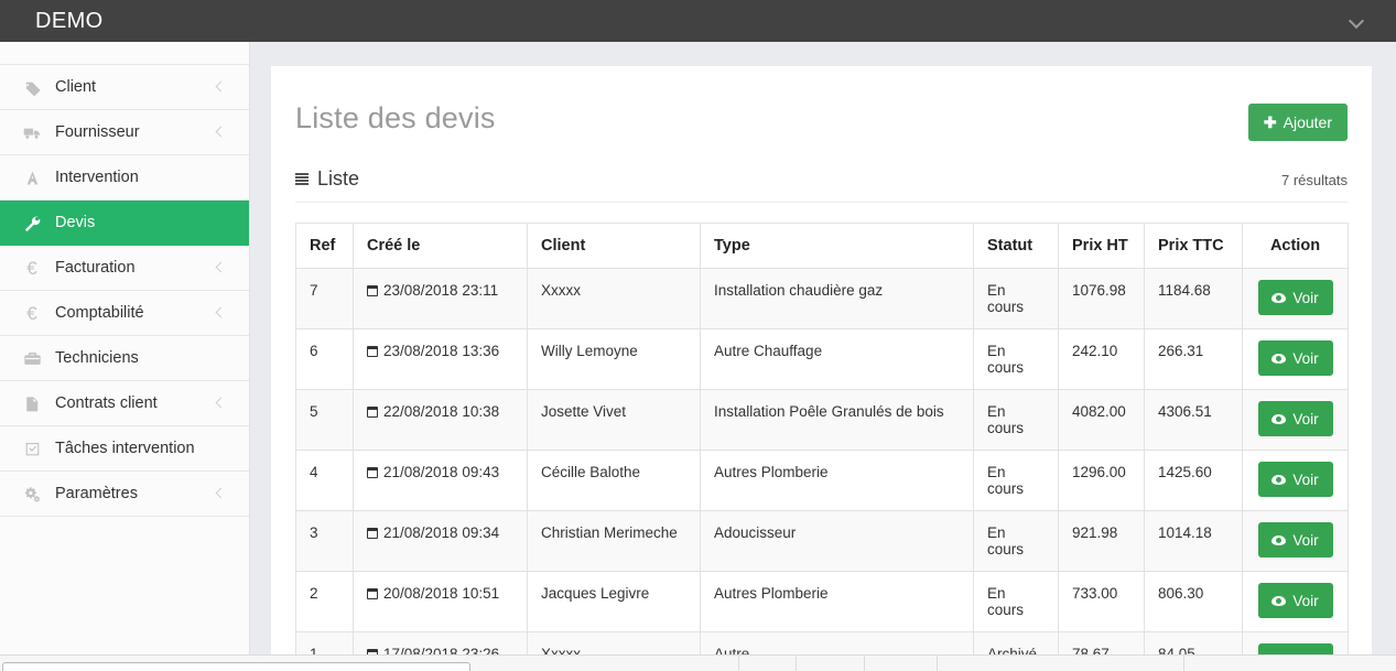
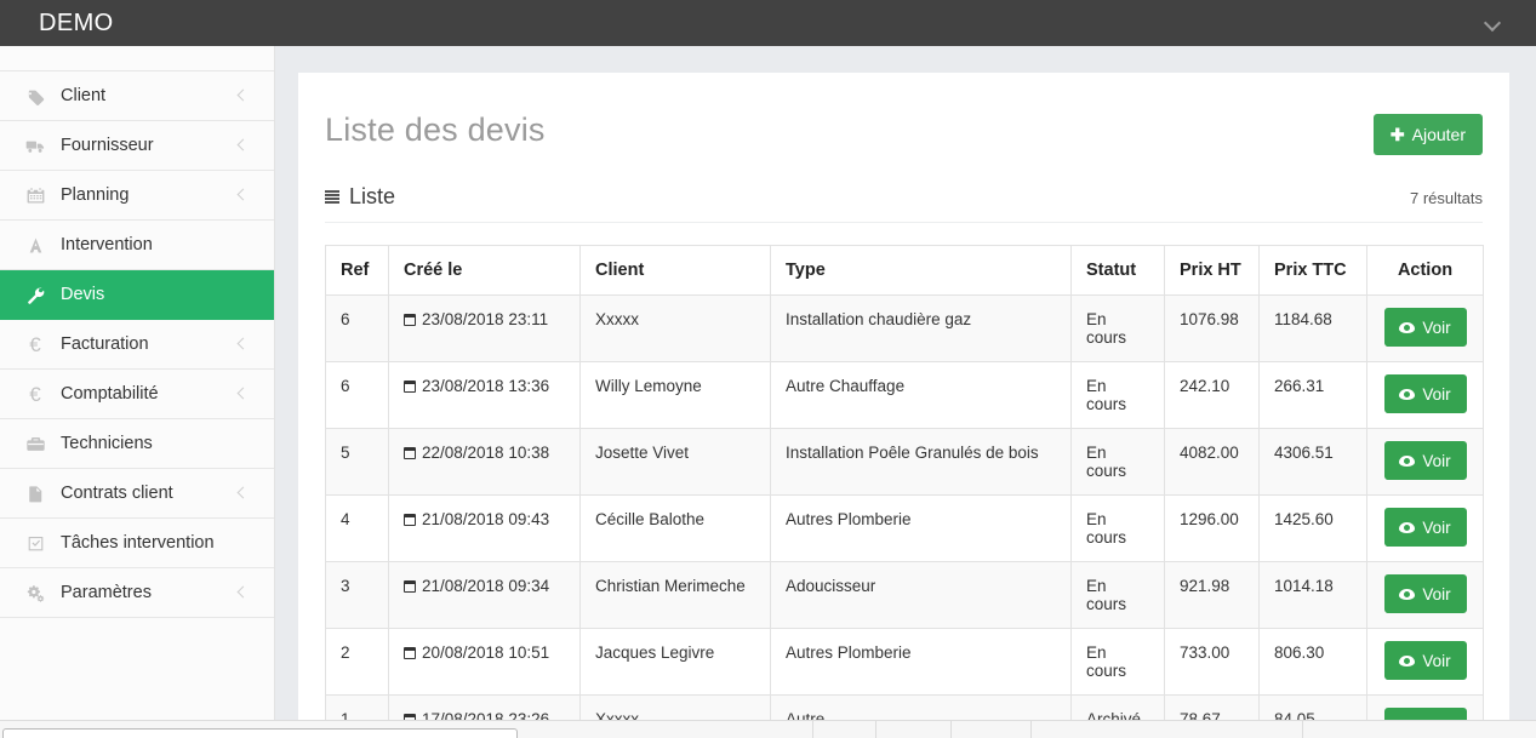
  DEMO
  Client
  Fournisseur
+ Planning
  Intervention
  Devis
  €
  Facturation
  €
  Comptabilité
  Techniciens
  Contrats client
  Tâches intervention
  Paramètres
  Liste des devis
  ✚
  Ajouter
  Liste
  7 résultats
  Ref	Créé le	Client	Type	Statut	Prix HT	Prix TTC	Action
- 7	23/08/2018 23:11	Xxxxx	Installation chaudière gaz	En cours	1076.98	1184.68	Voir
+ 6	23/08/2018 23:11	Xxxxx	Installation chaudière gaz	En cours	1076.98	1184.68	Voir
  6	23/08/2018 13:36	Willy Lemoyne	Autre Chauffage	En cours	242.10	266.31	Voir
  5	22/08/2018 10:38	Josette Vivet	Installation Poêle Granulés de bois	En cours	4082.00	4306.51	Voir
  4	21/08/2018 09:43	Cécille Balothe	Autres Plomberie	En cours	1296.00	1425.60	Voir
  3	21/08/2018 09:34	Christian Merimeche	Adoucisseur	En cours	921.98	1014.18	Voir
  2	20/08/2018 10:51	Jacques Legivre	Autres Plomberie	En cours	733.00	806.30	Voir
